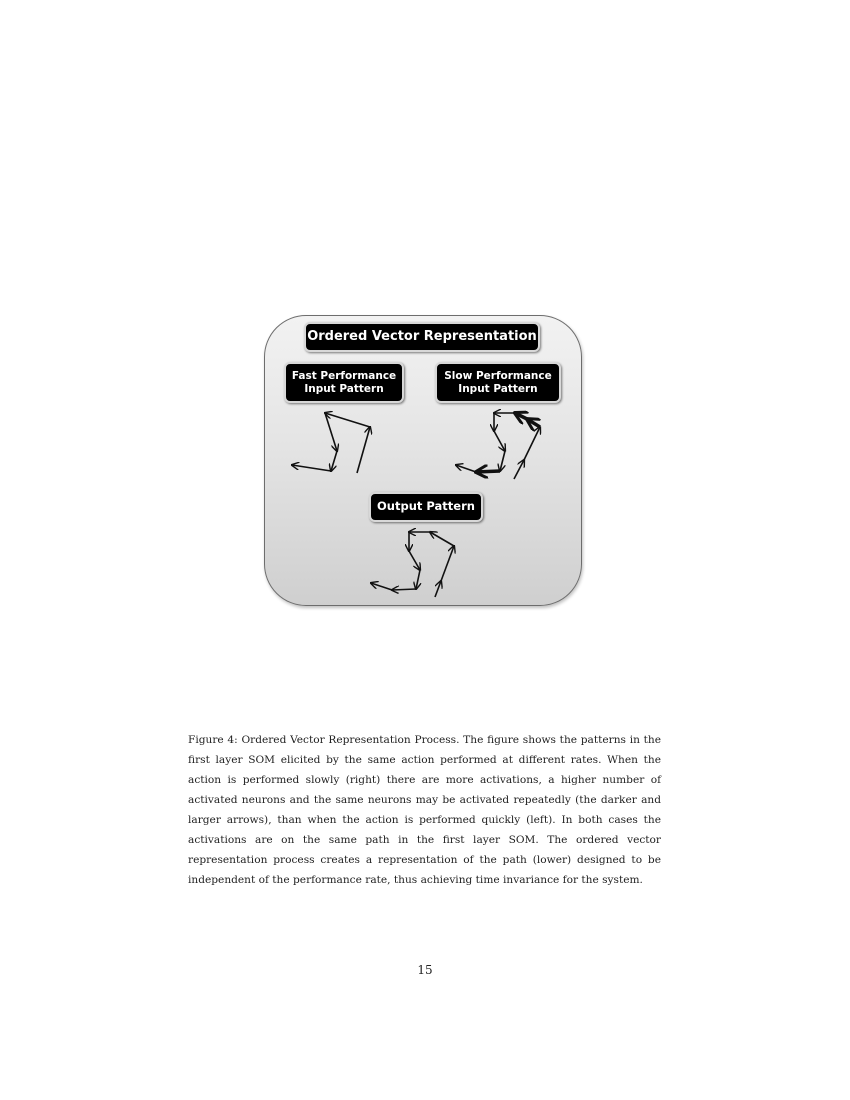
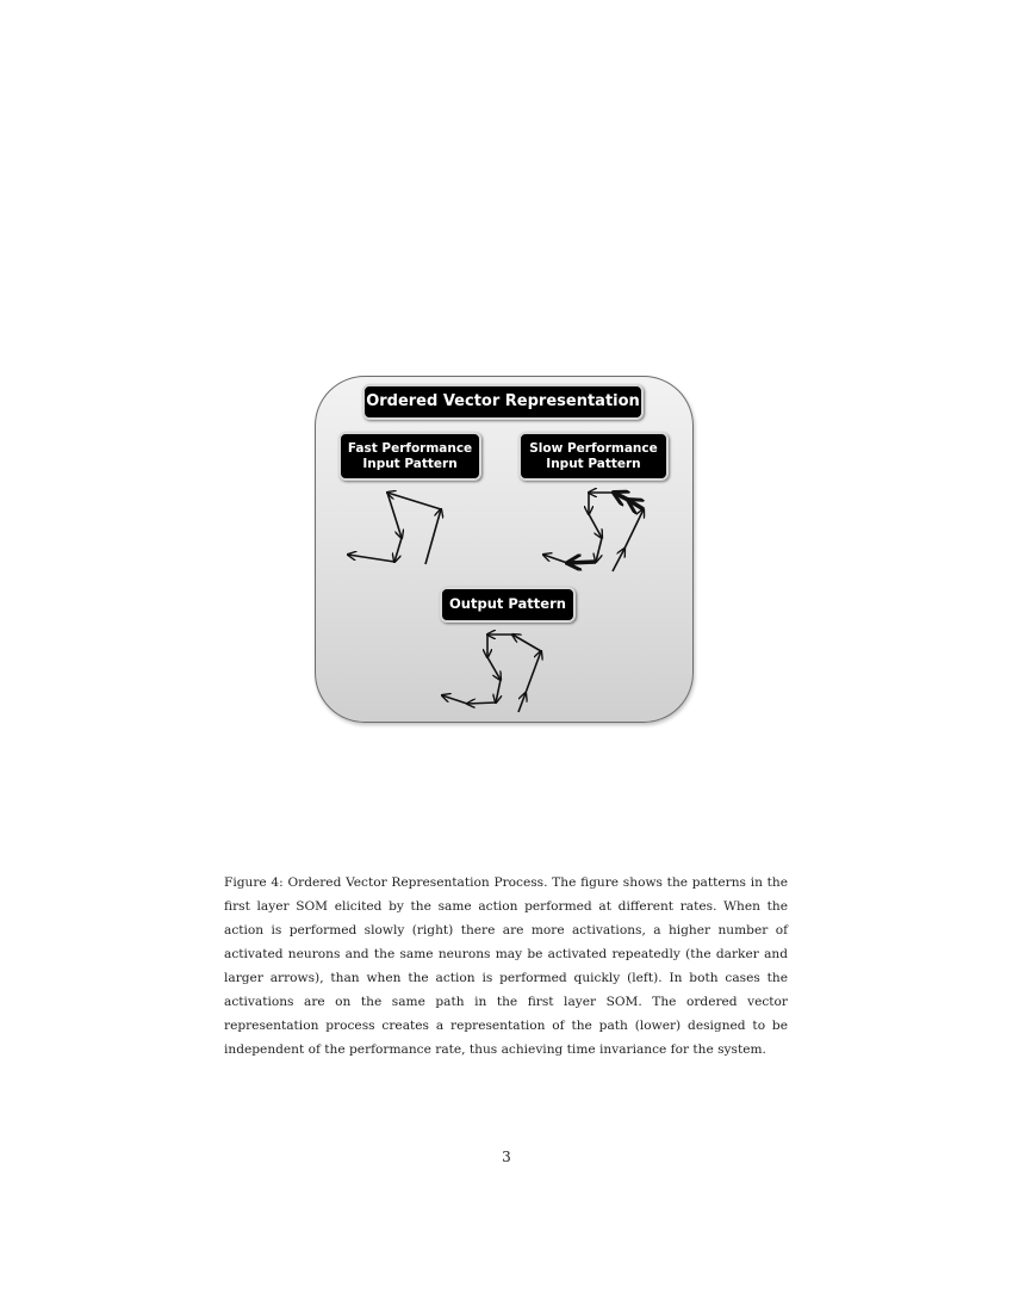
  Ordered Vector Representation
  Fast Performance
  Input Pattern
  Slow Performance
  Input Pattern
  Output Pattern
  Figure 4: Ordered Vector Representation Process. The figure shows the patterns in the first layer SOM elicited by the same action performed at different rates. When the action is performed slowly (right) there are more activations, a higher number of activated neurons and the same neurons may be activated repeatedly (the darker and larger arrows), than when the action is performed quickly (left). In both cases the activations are on the same path in the first layer SOM. The ordered vector representation process creates a representation of the path (lower) designed to be independent of the performance rate, thus achieving time invariance for the system.
- 15
+ 3
